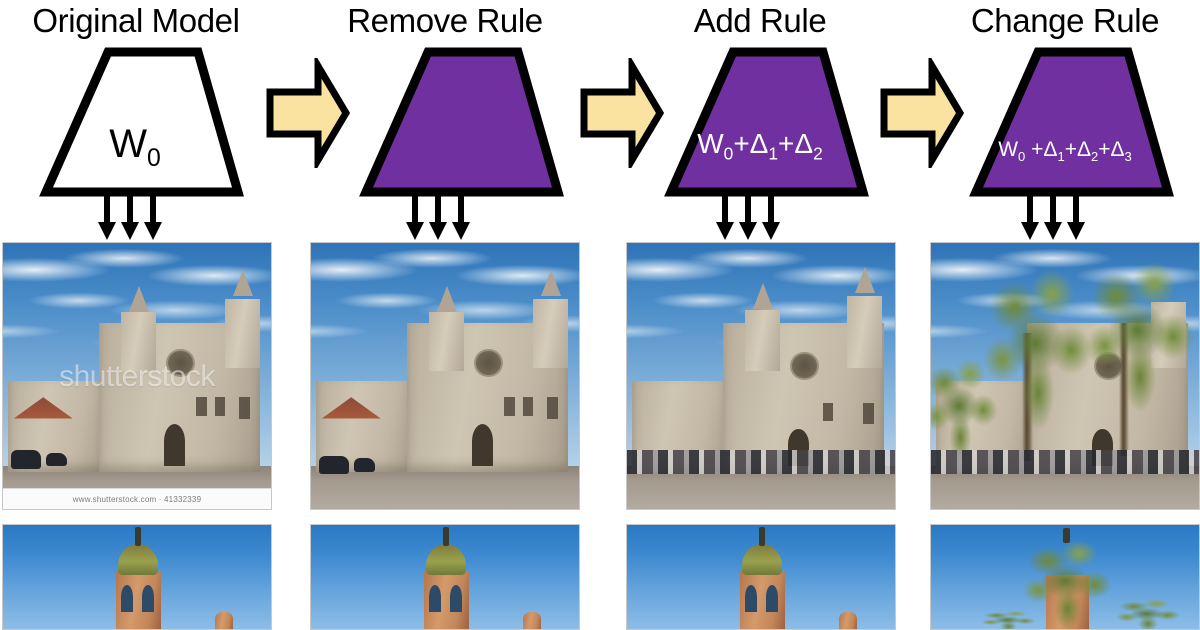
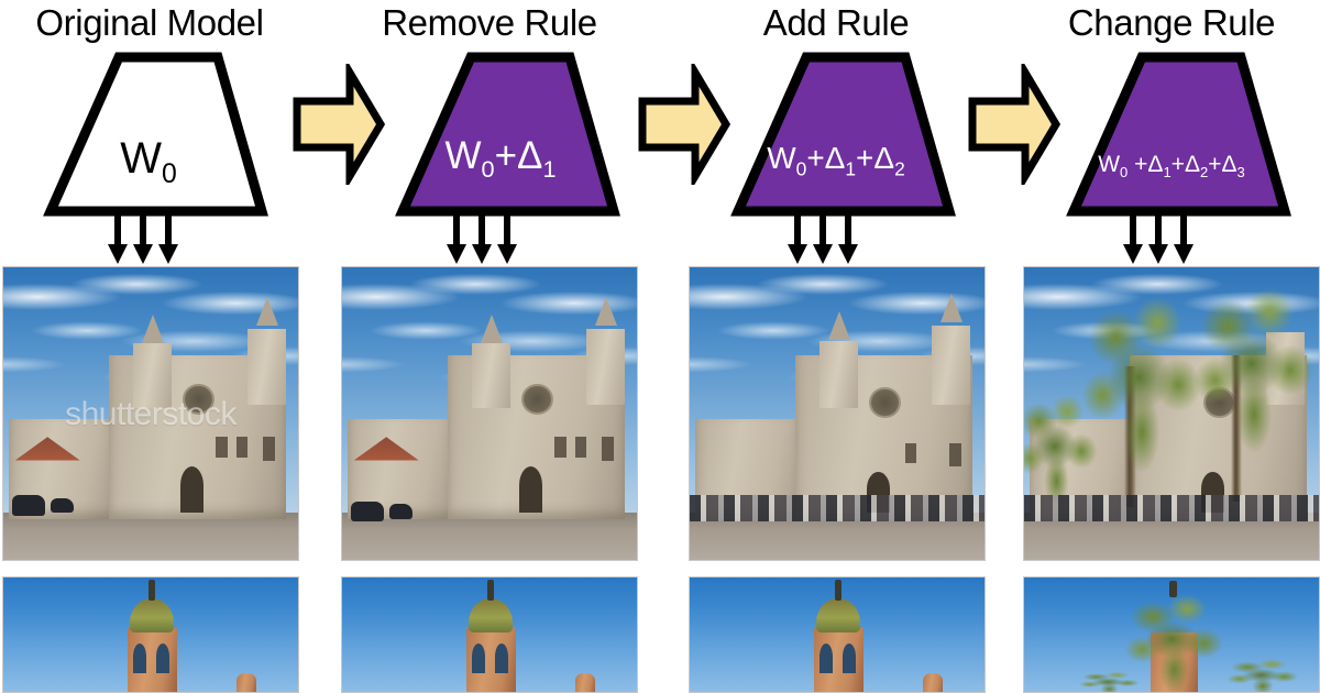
  Original Model
  Remove Rule
  Add Rule
  Change Rule
  W0
+ W0+Δ1
  W0+Δ1+Δ2
  W0 +Δ1+Δ2+Δ3
  shutterstock
- www.shutterstock.com · 41332339
